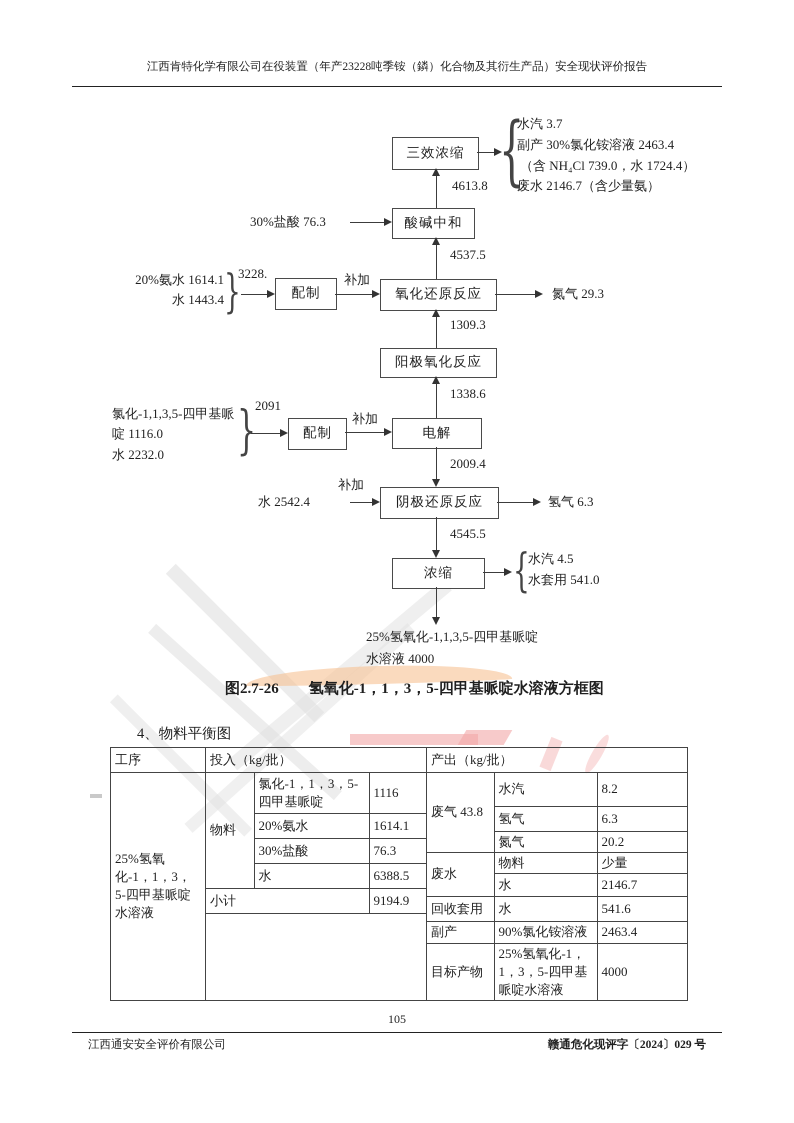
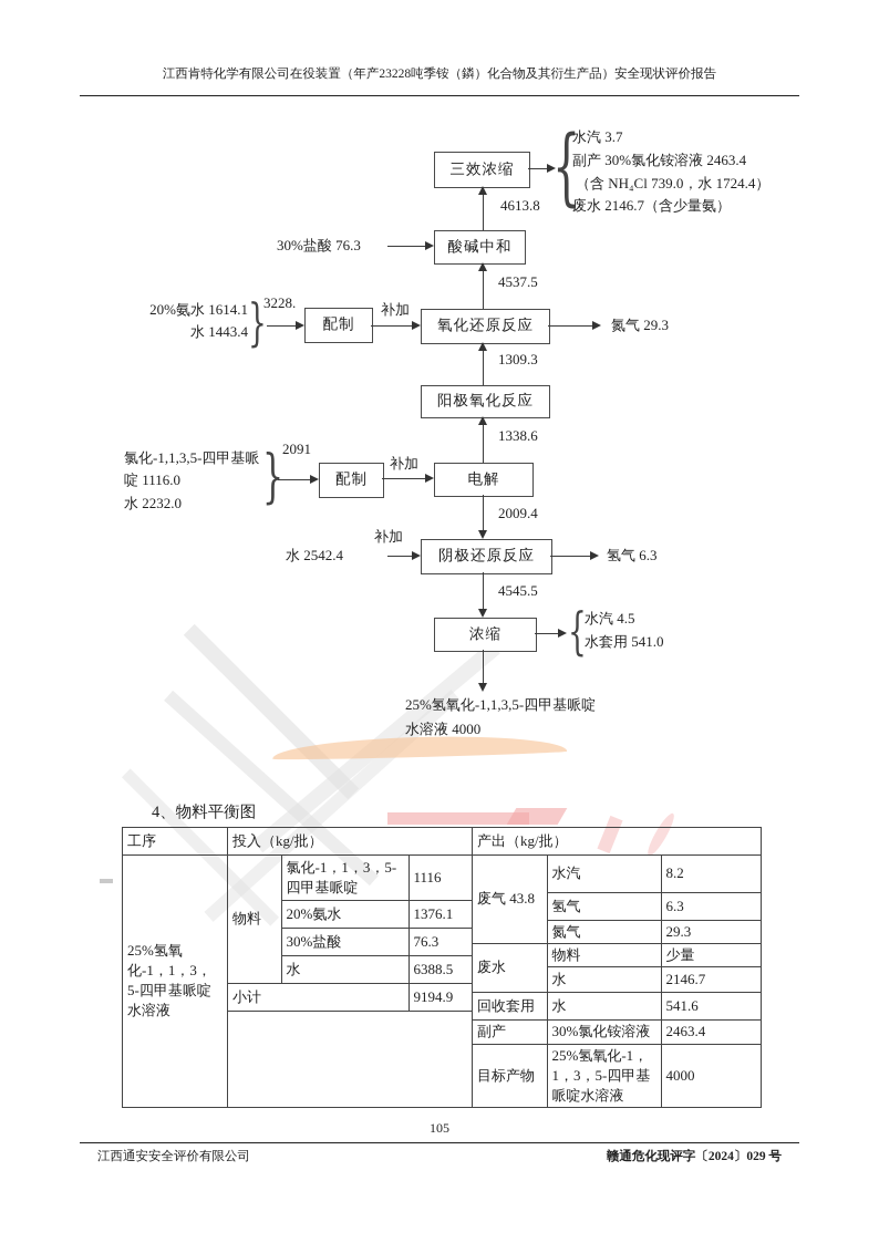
  江西肯特化学有限公司在役装置（年产23228吨季铵（鏻）化合物及其衍生产品）安全现状评价报告
  三效浓缩
  酸碱中和
  配制
  氧化还原反应
  阳极氧化反应
  配制
  电解
  阴极还原反应
  浓缩
  4613.8
  4537.5
  1309.3
  1338.6
  2009.4
  4545.5
  {
  水汽 3.7
  副产 30%氯化铵溶液 2463.4
  （含 NH₄Cl 739.0，水 1724.4）
  废水 2146.7（含少量氨）
  30%盐酸 76.3
  20%氨水 1614.1
  水 1443.4
  }
  3228.
  补加
  氮气 29.3
  氯化-1,1,3,5-四甲基哌
  啶 1116.0
  水 2232.0
  }
  2091
  补加
  水 2542.4
  补加
  氢气 6.3
  {
  水汽 4.5
  水套用 541.0
  25%氢氧化-1,1,3,5-四甲基哌啶
  水溶液 4000
- 图2.7-26 氢氧化-1，1，3，5-四甲基哌啶水溶液方框图
  4、物料平衡图
  工序	投入（kg/批）	产出（kg/批）
  25%氢氧化-1，1，3，5-四甲基哌啶水溶液
  物料	氯化-1，1，3，5-四甲基哌啶	1116
- 20%氨水	1614.1
+ 20%氨水	1376.1
  30%盐酸	76.3
  水	6388.5
  小计	9194.9
  废气 43.8	水汽	8.2
  氢气	6.3
- 氮气	20.2
+ 氮气	29.3
  废水	物料	少量
  水	2146.7
  回收套用	水	541.6
- 副产	90%氯化铵溶液	2463.4
+ 副产	30%氯化铵溶液	2463.4
  目标产物	25%氢氧化-1，1，3，5-四甲基哌啶水溶液	4000
  105
  江西通安安全评价有限公司
  赣通危化现评字〔2024〕029 号
